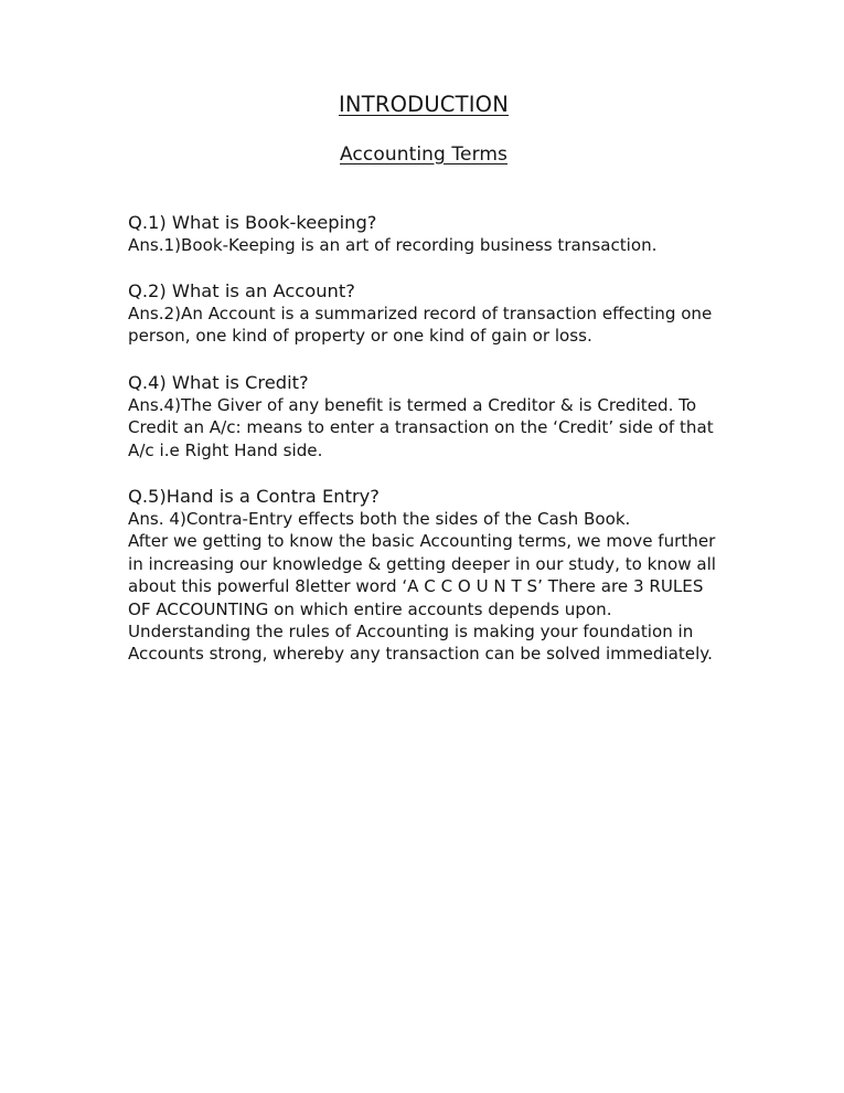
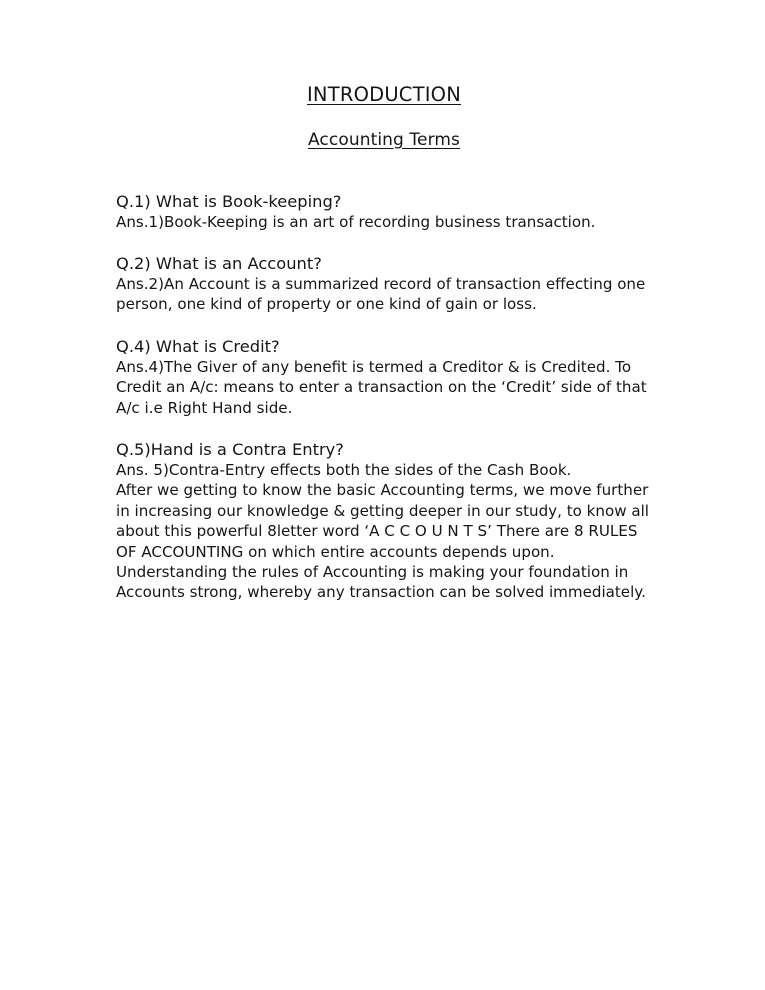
  INTRODUCTION
  Accounting Terms
  Q.1) What is Book-keeping?
  Ans.1)Book-Keeping is an art of recording business transaction.
  Q.2) What is an Account?
  Ans.2)An Account is a summarized record of transaction effecting one person, one kind of property or one kind of gain or loss.
  Q.4) What is Credit?
  Ans.4)The Giver of any benefit is termed a Creditor & is Credited. To Credit an A/c: means to enter a transaction on the ‘Credit’ side of that A/c i.e Right Hand side.
  Q.5)Hand is a Contra Entry?
- Ans. 4)Contra-Entry effects both the sides of the Cash Book.
+ Ans. 5)Contra-Entry effects both the sides of the Cash Book.
- After we getting to know the basic Accounting terms, we move further in increasing our knowledge & getting deeper in our study, to know all about this powerful 8letter word ‘A C C O U N T S’ There are 3 RULES OF ACCOUNTING on which entire accounts depends upon. Understanding the rules of Accounting is making your foundation in Accounts strong, whereby any transaction can be solved immediately.
+ After we getting to know the basic Accounting terms, we move further in increasing our knowledge & getting deeper in our study, to know all about this powerful 8letter word ‘A C C O U N T S’ There are 8 RULES OF ACCOUNTING on which entire accounts depends upon. Understanding the rules of Accounting is making your foundation in Accounts strong, whereby any transaction can be solved immediately.
